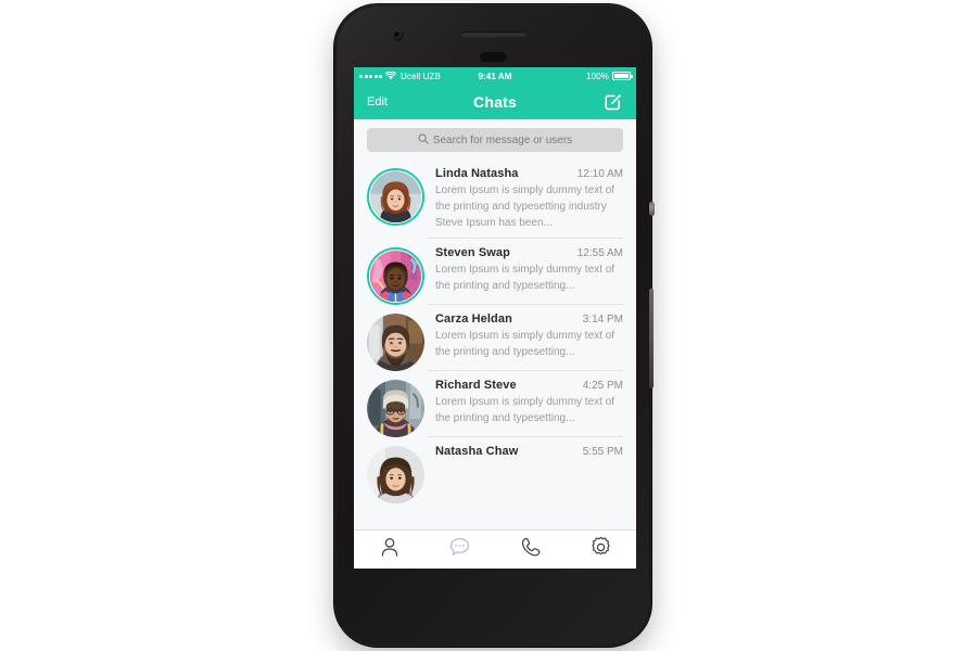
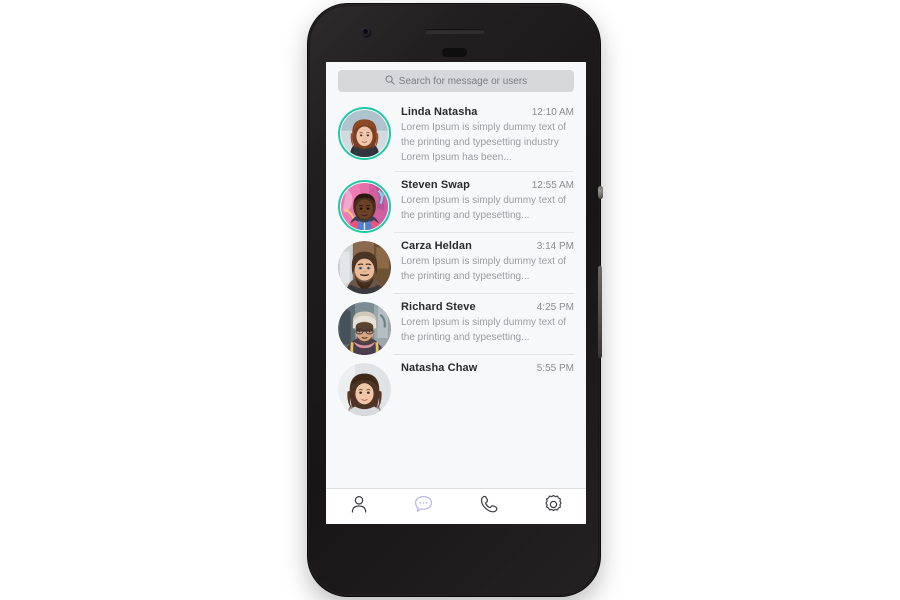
- Ucell UZB
- 9:41 AM
- 100%
- Edit
- Chats
  Search for message or users
  Linda Natasha
  12:10 AM
- Lorem Ipsum is simply dummy text of the printing and typesetting industry Steve Ipsum has been...
+ Lorem Ipsum is simply dummy text of the printing and typesetting industry Lorem Ipsum has been...
  Steven Swap
  12:55 AM
  Lorem Ipsum is simply dummy text of the printing and typesetting...
  Carza Heldan
  3:14 PM
  Lorem Ipsum is simply dummy text of the printing and typesetting...
  Richard Steve
  4:25 PM
  Lorem Ipsum is simply dummy text of the printing and typesetting...
  Natasha Chaw
  5:55 PM
